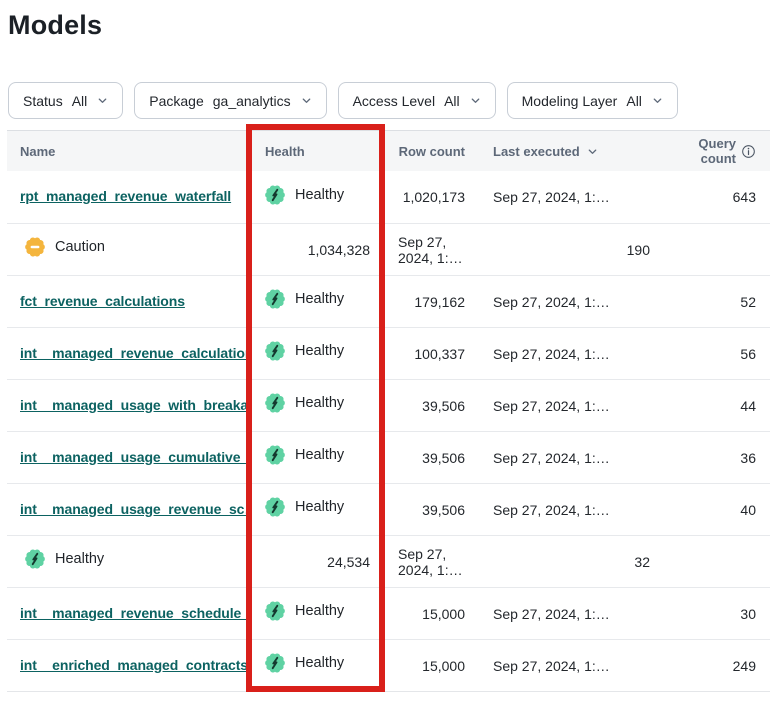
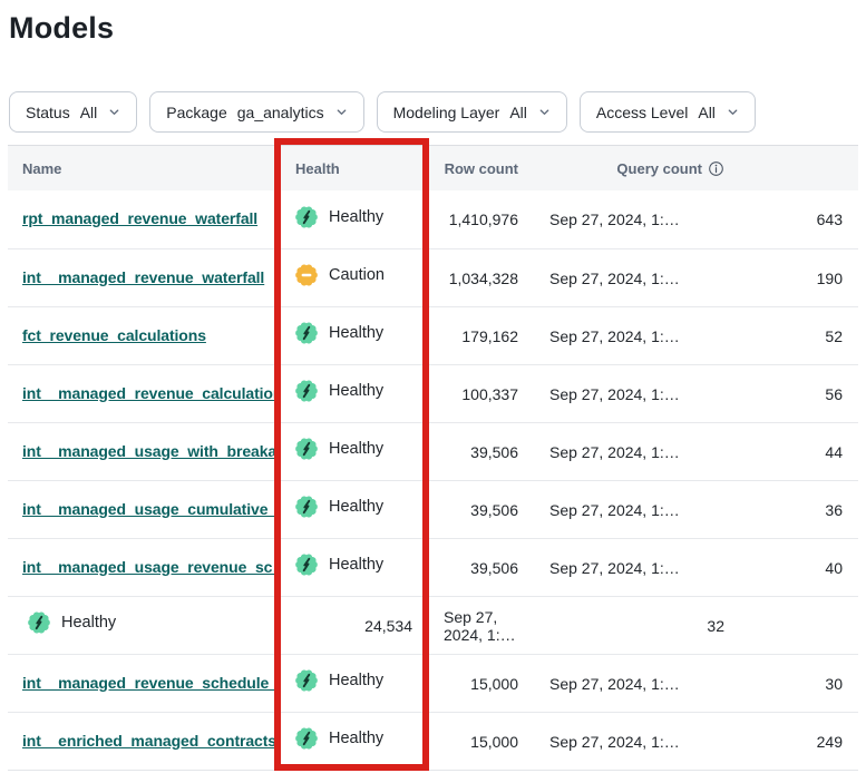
  Models
  Status
  All
  Package
  ga_analytics
- Access Level
+ Modeling Layer
  All
- Modeling Layer
+ Access Level
  All
  Name
  Health
  Row count
- Last executed
  Query count
  rpt_managed_revenue_waterfall
  Healthy
- 1,020,173
+ 1,410,976
  Sep 27, 2024, 1:…
  643
+ int__managed_revenue_waterfall
  Caution
  1,034,328
  Sep 27, 2024, 1:…
  190
  fct_revenue_calculations
  Healthy
  179,162
  Sep 27, 2024, 1:…
  52
  int__managed_revenue_calculatio
  Healthy
  100,337
  Sep 27, 2024, 1:…
  56
  int__managed_usage_with_breaka
  Healthy
  39,506
  Sep 27, 2024, 1:…
  44
  int__managed_usage_cumulative_
  Healthy
  39,506
  Sep 27, 2024, 1:…
  36
  int__managed_usage_revenue_sc
  Healthy
  39,506
  Sep 27, 2024, 1:…
  40
  Healthy
  24,534
  Sep 27, 2024, 1:…
  32
  int__managed_revenue_schedule_
  Healthy
  15,000
  Sep 27, 2024, 1:…
  30
  int__enriched_managed_contracts
  Healthy
  15,000
  Sep 27, 2024, 1:…
  249
